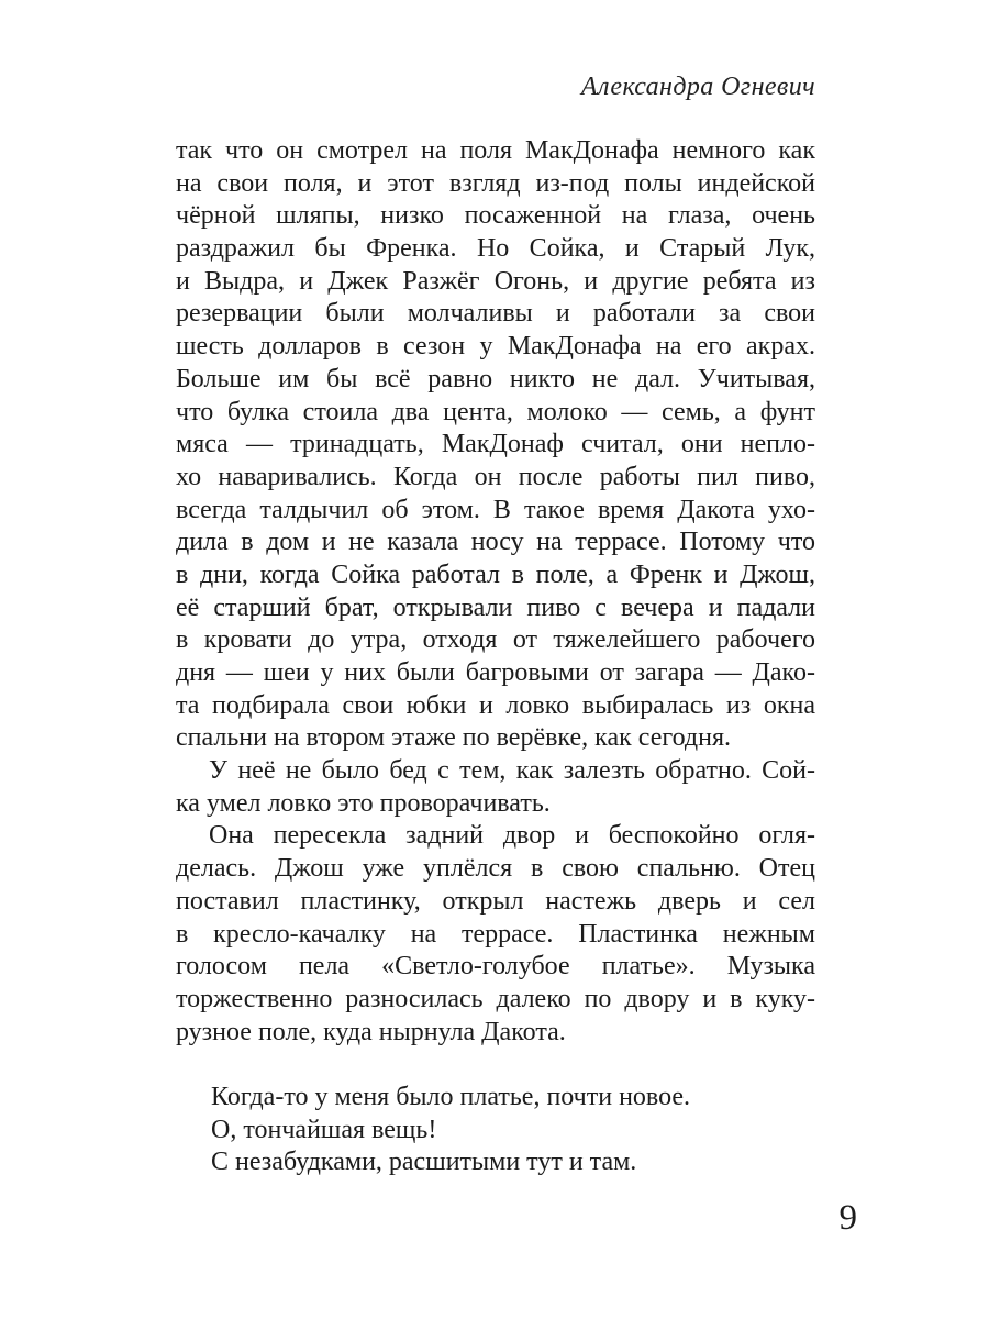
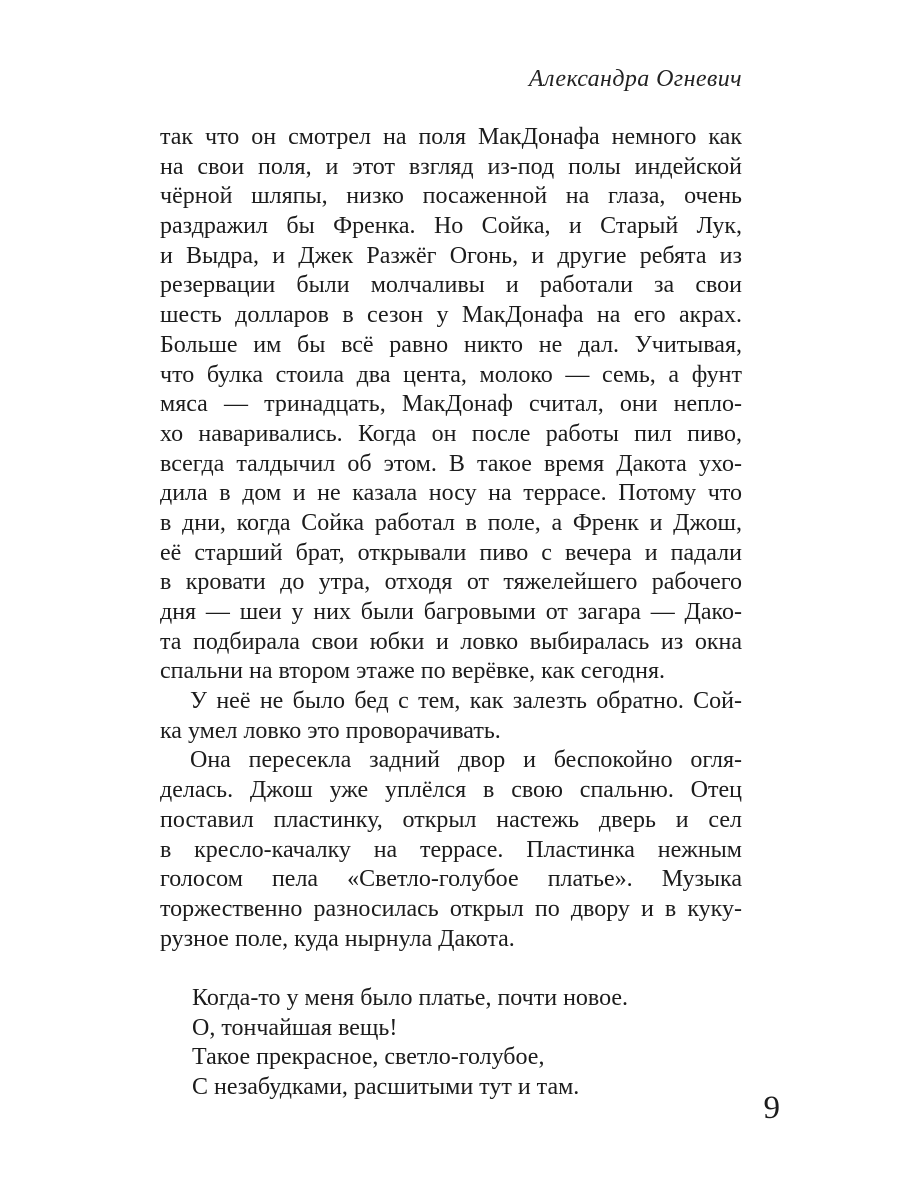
  Александра Огневич
  так что он смотрел на поля МакДонафа немного как
  на свои поля, и этот взгляд из-под полы индейской
  чёрной шляпы, низко посаженной на глаза, очень
  раздражил бы Френка. Но Сойка, и Старый Лук,
  и Выдра, и Джек Разжёг Огонь, и другие ребята из
  резервации были молчаливы и работали за свои
  шесть долларов в сезон у МакДонафа на его акрах.
  Больше им бы всё равно никто не дал. Учитывая,
  что булка стоила два цента, молоко — семь, а фунт
  мяса — тринадцать, МакДонаф считал, они непло-
  хо наваривались. Когда он после работы пил пиво,
  всегда талдычил об этом. В такое время Дакота ухо-
  дила в дом и не казала носу на террасе. Потому что
  в дни, когда Сойка работал в поле, а Френк и Джош,
  её старший брат, открывали пиво с вечера и падали
  в кровати до утра, отходя от тяжелейшего рабочего
  дня — шеи у них были багровыми от загара — Дако-
  та подбирала свои юбки и ловко выбиралась из окна
  спальни на втором этаже по верёвке, как сегодня.
  У неё не было бед с тем, как залезть обратно. Сой-
  ка умел ловко это проворачивать.
  Она пересекла задний двор и беспокойно огля-
  делась. Джош уже уплёлся в свою спальню. Отец
  поставил пластинку, открыл настежь дверь и сел
  в кресло-качалку на террасе. Пластинка нежным
  голосом пела «Светло-голубое платье». Музыка
- торжественно разносилась далеко по двору и в куку-
+ торжественно разносилась открыл по двору и в куку-
  рузное поле, куда нырнула Дакота.
  Когда-то у меня было платье, почти новое.
  О, тончайшая вещь!
+ Такое прекрасное, светло-голубое,
  С незабудками, расшитыми тут и там.
  9
